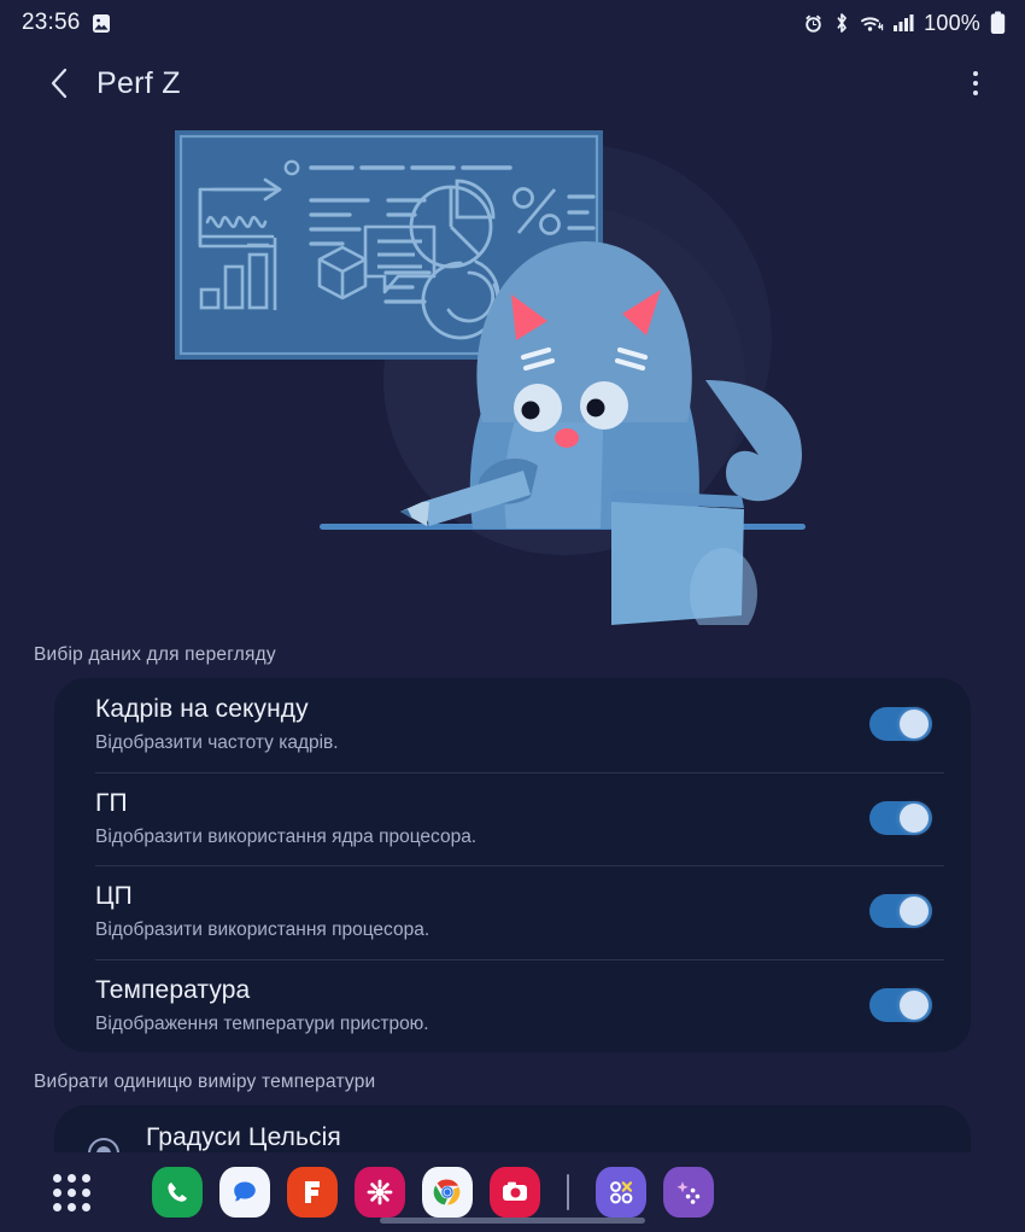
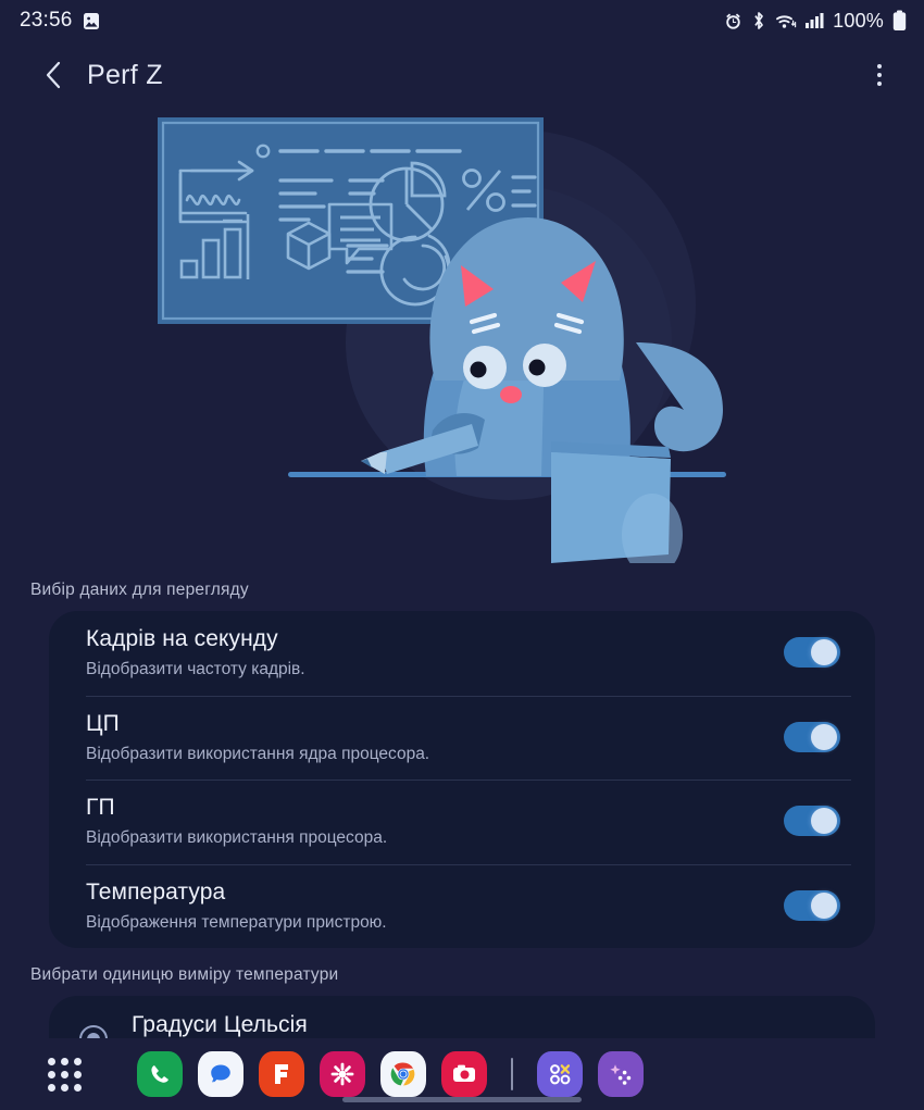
  23:56
  100%
  Perf Z
  Вибір даних для перегляду
  Кадрів на секунду
  Відобразити частоту кадрів.
- ГП
+ ЦП
  Відобразити використання ядра процесора.
- ЦП
+ ГП
  Відобразити використання процесора.
  Температура
  Відображення температури пристрою.
  Вибрати одиницю виміру температури
  Градуси Цельсія
